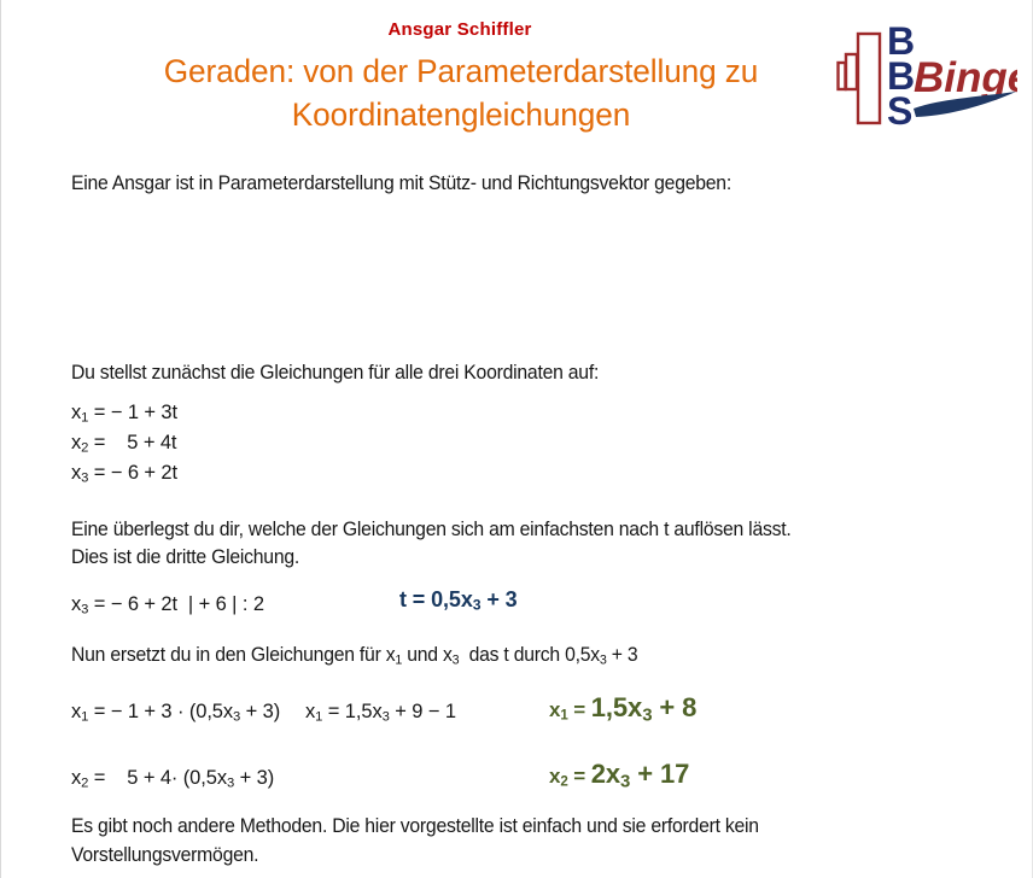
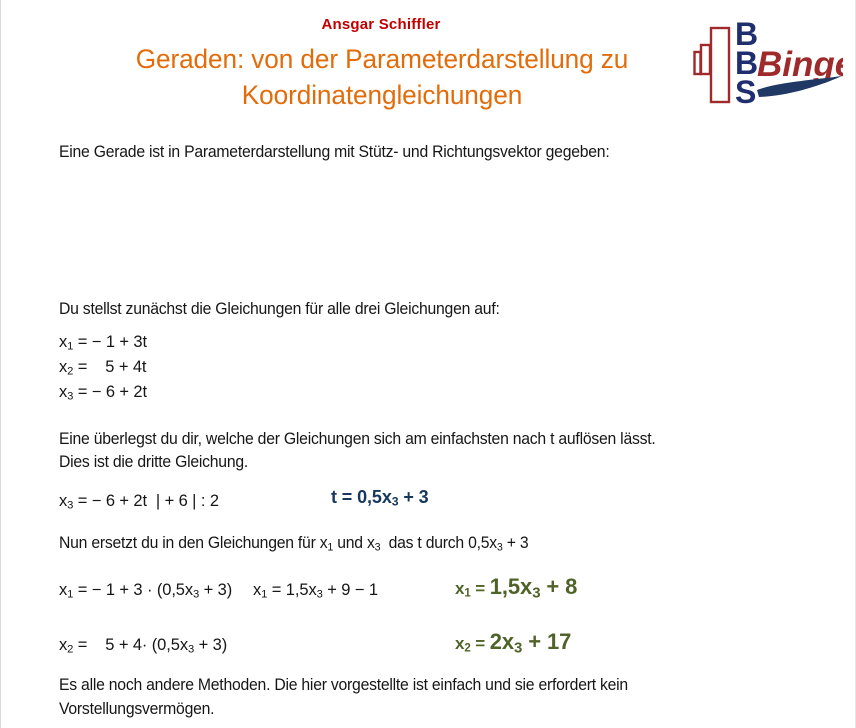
  Ansgar Schiffler
  Geraden: von der Parameterdarstellung zu
  Koordinatengleichungen
  B
  B
  S
- Eine Ansgar ist in Parameterdarstellung mit Stütz- und Richtungsvektor gegeben:
+ Eine Gerade ist in Parameterdarstellung mit Stütz- und Richtungsvektor gegeben:
- Du stellst zunächst die Gleichungen für alle drei Koordinaten auf:
+ Du stellst zunächst die Gleichungen für alle drei Gleichungen auf:
  x1 = − 1 + 3t
  x2 = 5 + 4t
  x3 = − 6 + 2t
  Eine überlegst du dir, welche der Gleichungen sich am einfachsten nach t auflösen lässt.
  Dies ist die dritte Gleichung.
  x3 = − 6 + 2t | + 6 | : 2
  t = 0,5x3 + 3
  Nun ersetzt du in den Gleichungen für x1 und x3 das t durch 0,5x3 + 3
  x1 = − 1 + 3 · (0,5x3 + 3)
  x1 = 1,5x3 + 9 − 1
  x1 = 1,5x3 + 8
  x2 = 5 + 4· (0,5x3 + 3)
  x2 = 2x3 + 17
- Es gibt noch andere Methoden. Die hier vorgestellte ist einfach und sie erfordert kein
+ Es alle noch andere Methoden. Die hier vorgestellte ist einfach und sie erfordert kein
  Vorstellungsvermögen.
